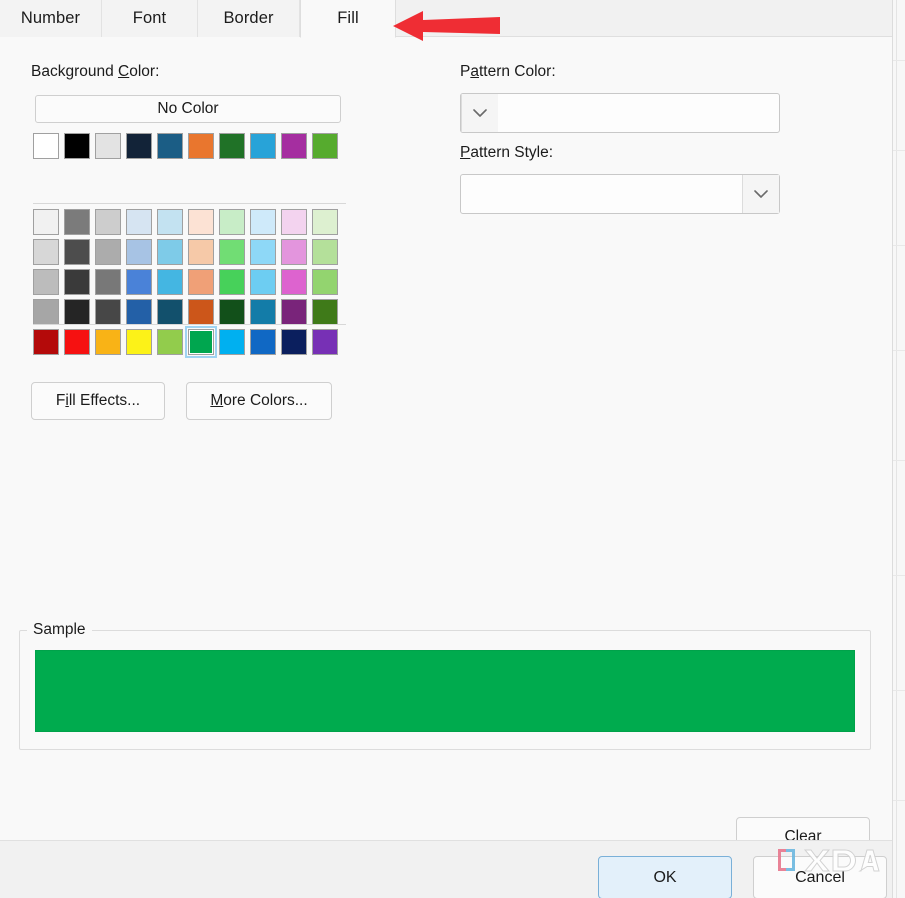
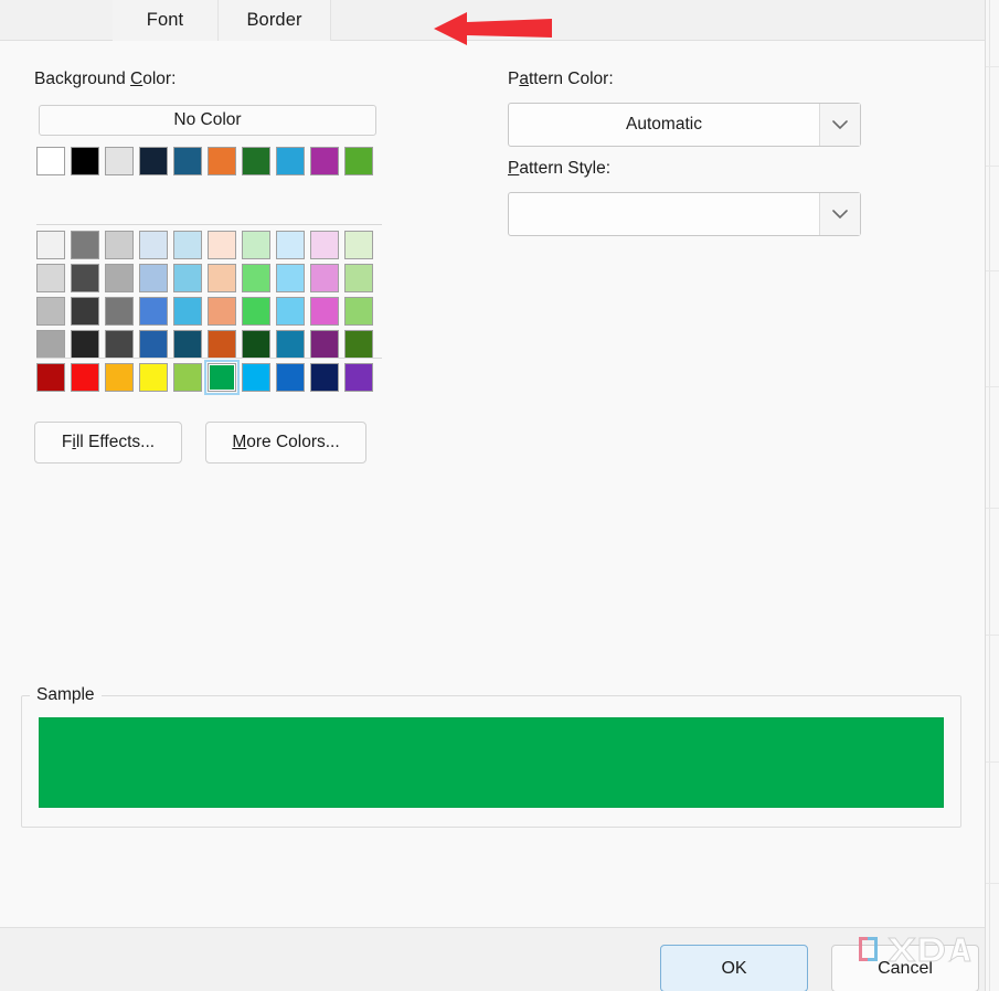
- Number
  Font
  Border
- Fill
  Background Color:
  No Color
  Fill Effects...
  More Colors...
  Pattern Color:
+ Automatic
  Pattern Style:
  Sample
- Clear
  OK
  Cancel
